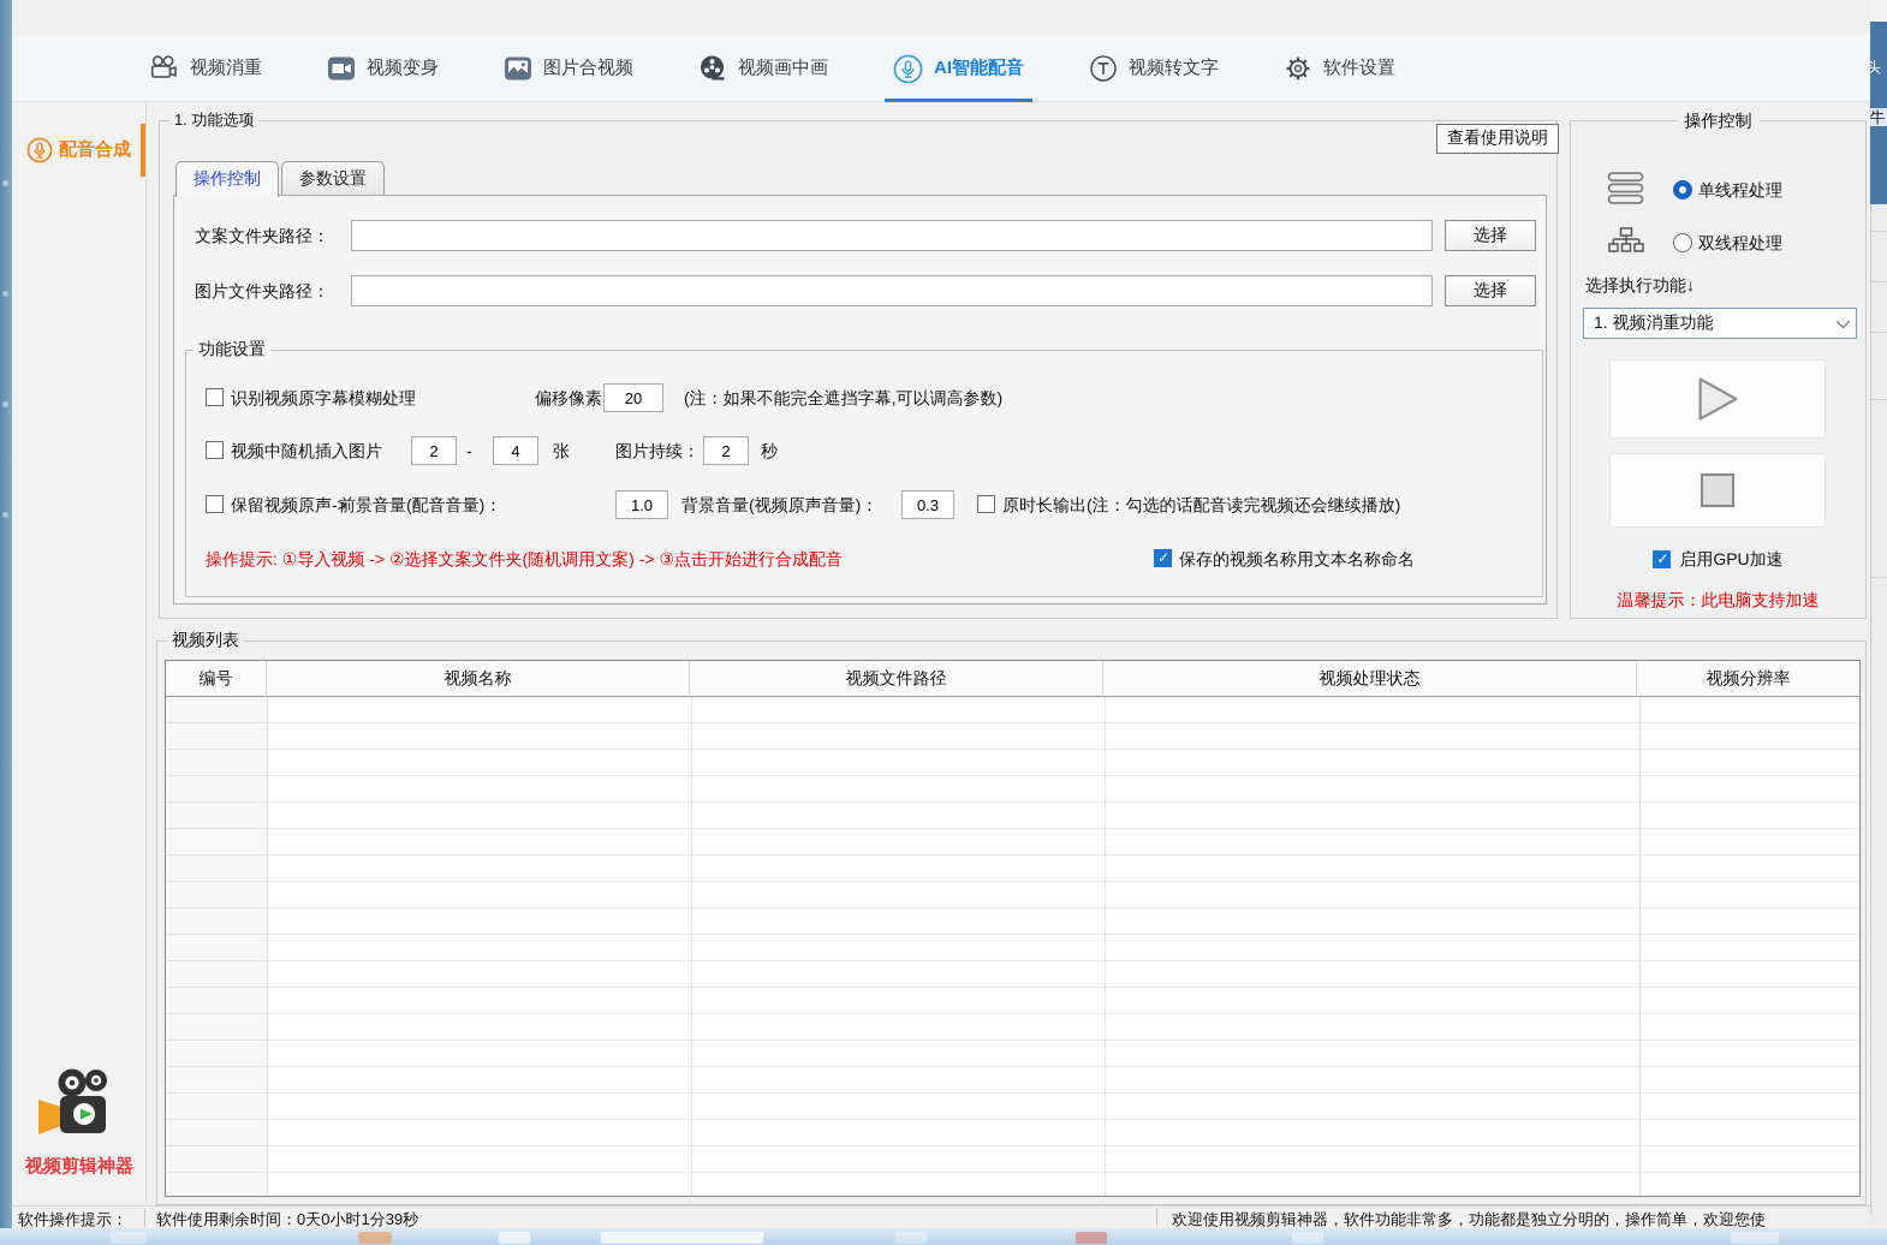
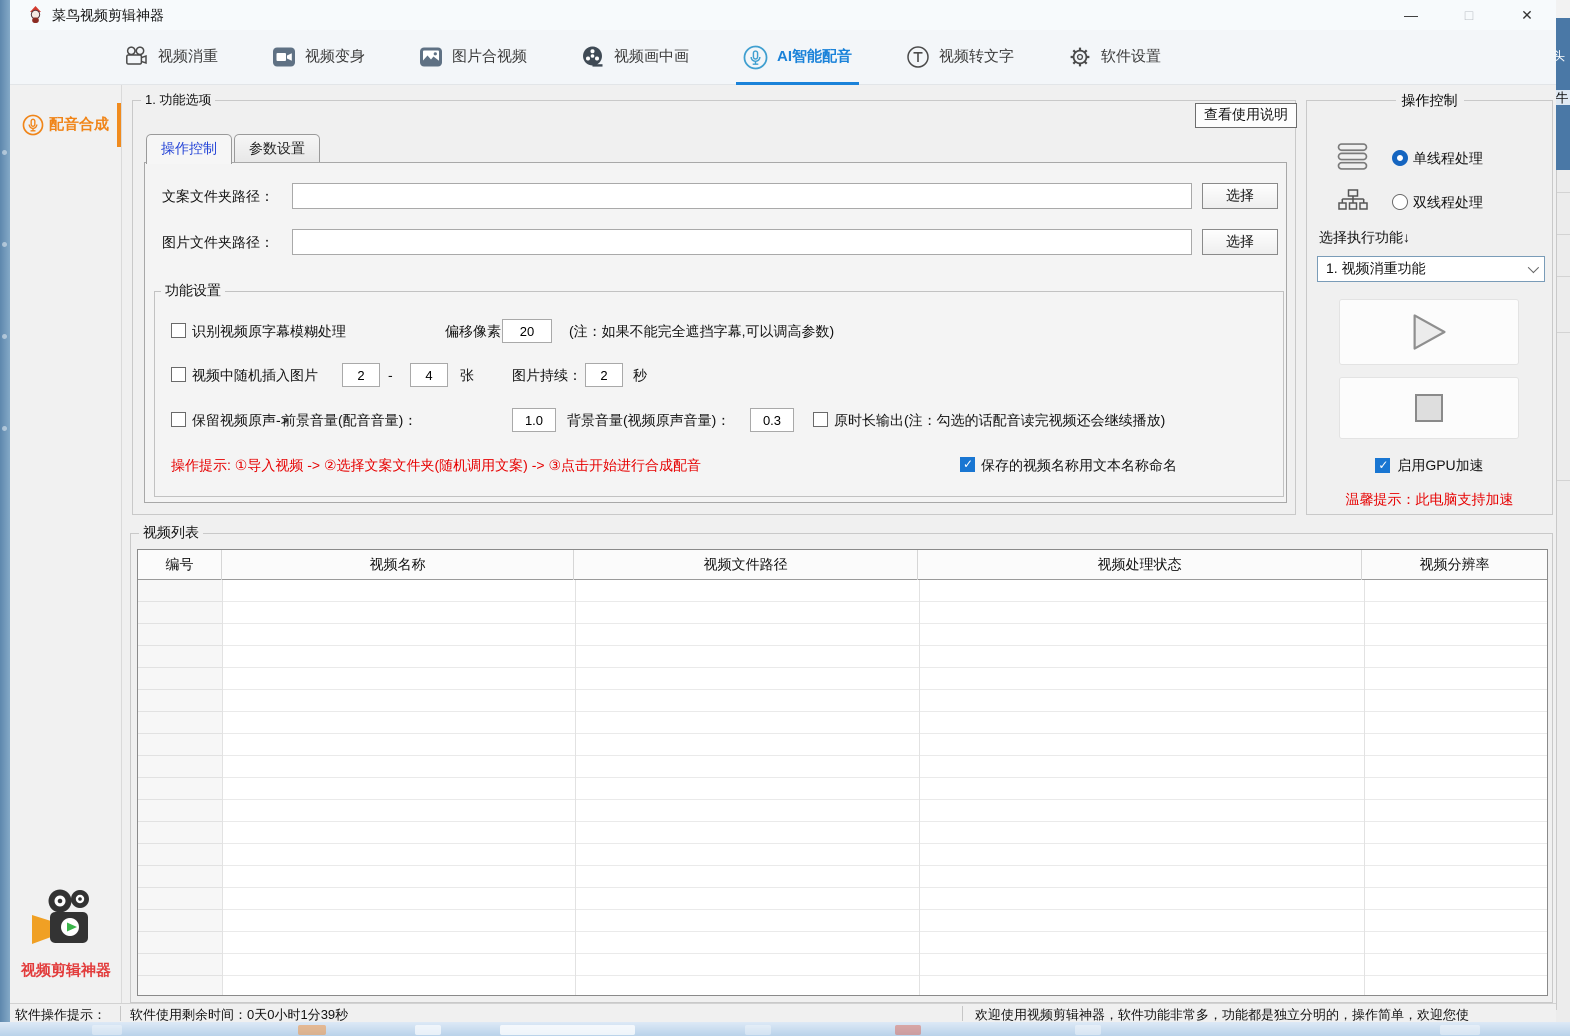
+ 菜鸟视频剪辑神器
+ —
+ □
+ ✕
  视频消重
  视频变身
  图片合视频
  视频画中画
  AI智能配音
  视频转文字
  软件设置
  配音合成
  视频剪辑神器
  1. 功能选项
  操作控制
  参数设置
  文案文件夹路径：
  选择
  图片文件夹路径：
  选择
  功能设置
  识别视频原字幕模糊处理
  偏移像素
  20
  (注：如果不能完全遮挡字幕,可以调高参数)
  视频中随机插入图片
  2
  -
  4
  张
  图片持续：
  2
  秒
  保留视频原声->
  前景音量(配音音量)：
  1.0
  背景音量(视频原声音量)：
  0.3
  原时长输出(注：勾选的话配音读完视频还会继续播放)
  操作提示: ①导入视频 -> ②选择文案文件夹(随机调用文案) -> ③点击开始进行合成配音
  保存的视频名称用文本名称命名
  查看使用说明
  操作控制
  单线程处理
  双线程处理
  选择执行功能↓
  1. 视频消重功能
  启用GPU加速
  温馨提示：此电脑支持加速
  视频列表
  编号
  视频名称
  视频文件路径
  视频处理状态
  视频分辨率
  软件操作提示：
  软件使用剩余时间：0天0小时1分39秒
  欢迎使用视频剪辑神器，软件功能非常多，功能都是独立分明的，操作简单，欢迎您使
  头
  牛
